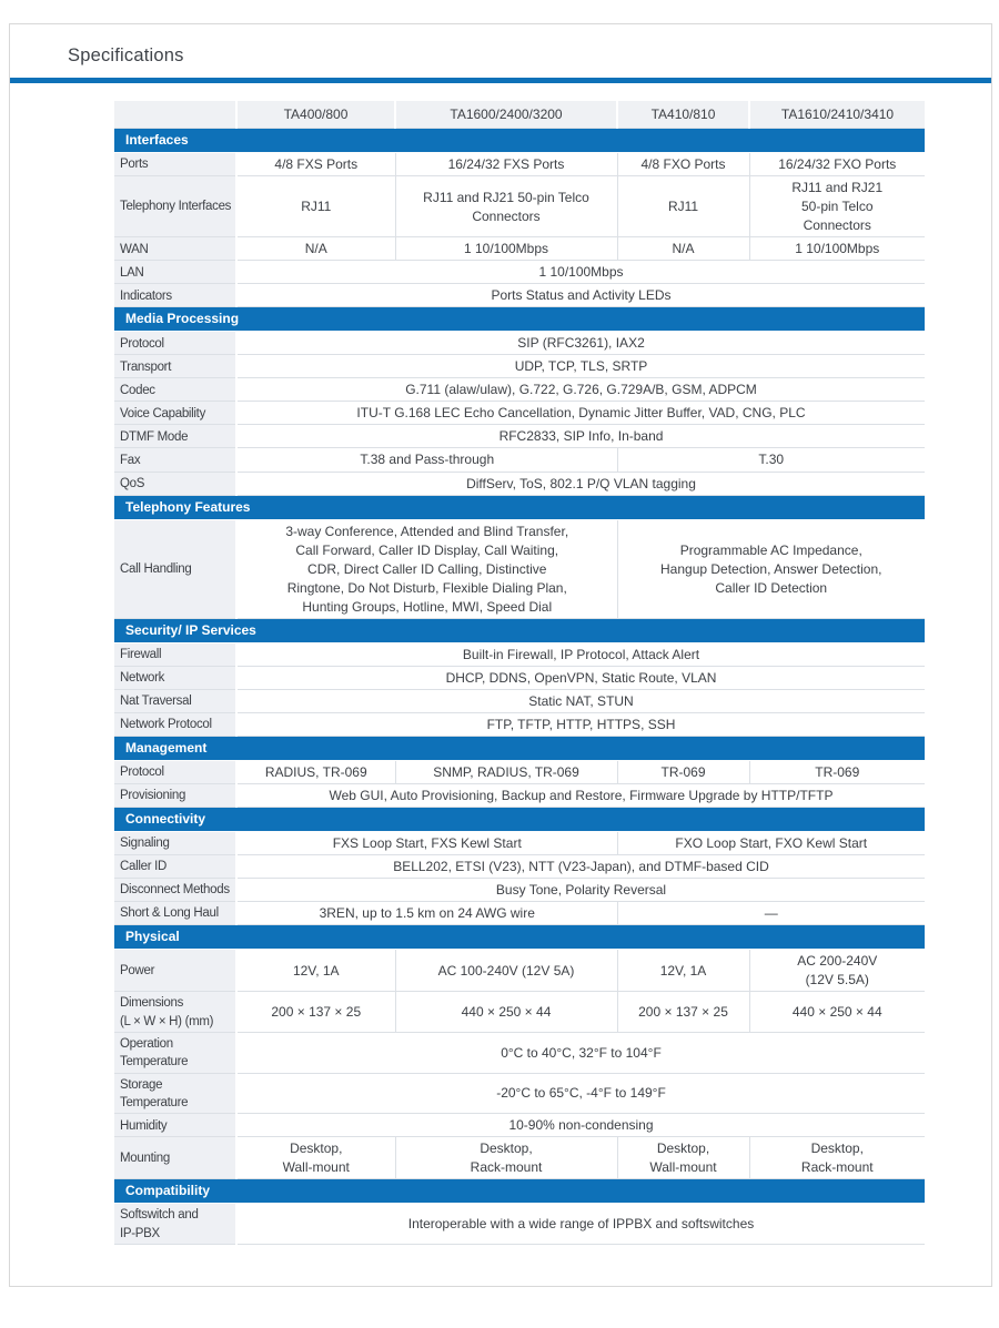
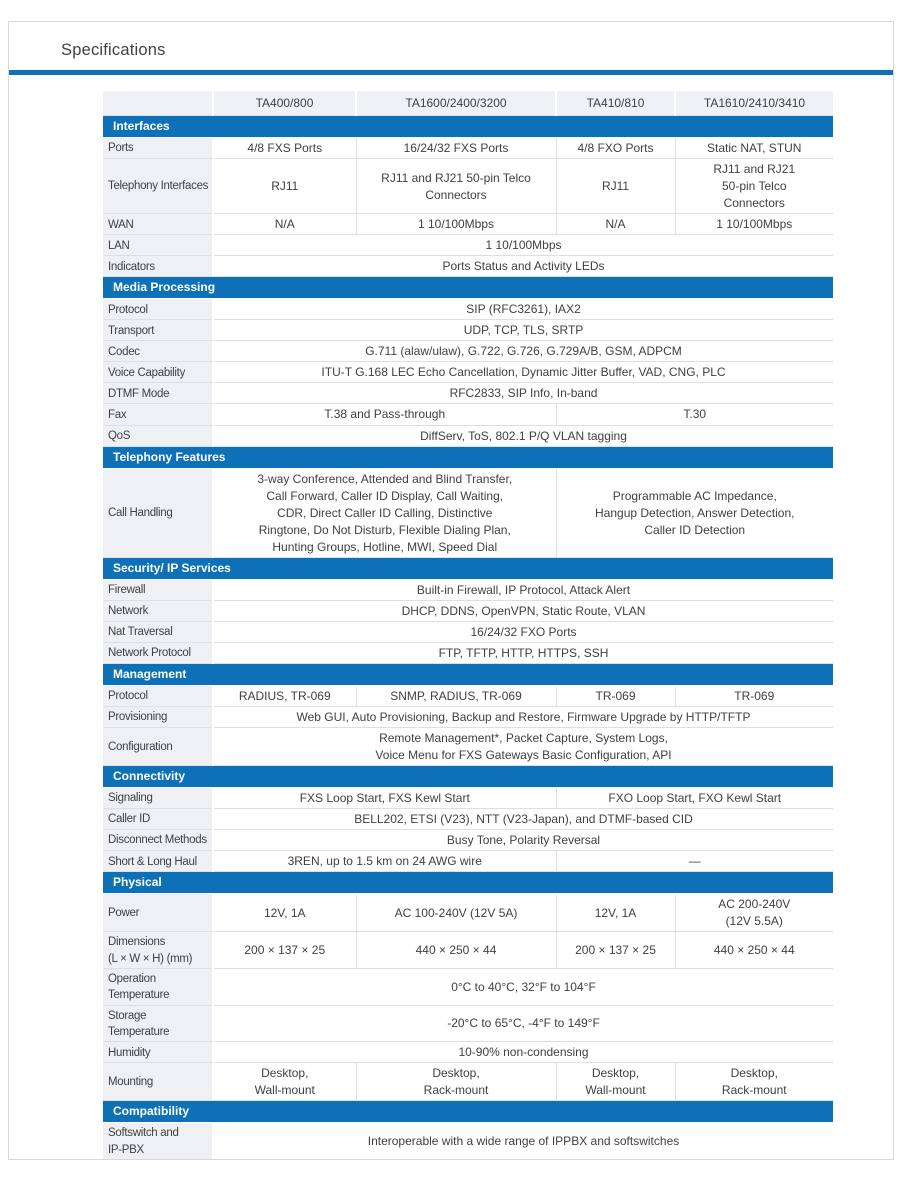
  Specifications
  	TA400/800	TA1600/2400/3200	TA410/810	TA1610/2410/3410
  Interfaces
- Ports	4/8 FXS Ports	16/24/32 FXS Ports	4/8 FXO Ports	16/24/32 FXO Ports
+ Ports	4/8 FXS Ports	16/24/32 FXS Ports	4/8 FXO Ports	Static NAT, STUN
  Telephony Interfaces	RJ11	RJ11 and RJ21 50-pin Telco Connectors	RJ11	RJ11 and RJ21 50-pin Telco Connectors
  WAN	N/A	1 10/100Mbps	N/A	1 10/100Mbps
  LAN	1 10/100Mbps
  Indicators	Ports Status and Activity LEDs
  Media Processing
  Protocol	SIP (RFC3261), IAX2
  Transport	UDP, TCP, TLS, SRTP
  Codec	G.711 (alaw/ulaw), G.722, G.726, G.729A/B, GSM, ADPCM
  Voice Capability	ITU-T G.168 LEC Echo Cancellation, Dynamic Jitter Buffer, VAD, CNG, PLC
  DTMF Mode	RFC2833, SIP Info, In-band
  Fax	T.38 and Pass-through	T.30
  QoS	DiffServ, ToS, 802.1 P/Q VLAN tagging
  Telephony Features
  Call Handling	3-way Conference, Attended and Blind Transfer, Call Forward, Caller ID Display, Call Waiting, CDR, Direct Caller ID Calling, Distinctive Ringtone, Do Not Disturb, Flexible Dialing Plan, Hunting Groups, Hotline, MWI, Speed Dial	Programmable AC Impedance, Hangup Detection, Answer Detection, Caller ID Detection
  Security/ IP Services
  Firewall	Built-in Firewall, IP Protocol, Attack Alert
  Network	DHCP, DDNS, OpenVPN, Static Route, VLAN
- Nat Traversal	Static NAT, STUN
+ Nat Traversal	16/24/32 FXO Ports
  Network Protocol	FTP, TFTP, HTTP, HTTPS, SSH
  Management
  Protocol	RADIUS, TR-069	SNMP, RADIUS, TR-069	TR-069	TR-069
  Provisioning	Web GUI, Auto Provisioning, Backup and Restore, Firmware Upgrade by HTTP/TFTP
+ Configuration	Remote Management*, Packet Capture, System Logs, Voice Menu for FXS Gateways Basic Configuration, API
  Connectivity
  Signaling	FXS Loop Start, FXS Kewl Start	FXO Loop Start, FXO Kewl Start
  Caller ID	BELL202, ETSI (V23), NTT (V23-Japan), and DTMF-based CID
  Disconnect Methods	Busy Tone, Polarity Reversal
  Short & Long Haul	3REN, up to 1.5 km on 24 AWG wire	—
  Physical
  Power	12V, 1A	AC 100-240V (12V 5A)	12V, 1A	AC 200-240V (12V 5.5A)
  Dimensions (L × W × H) (mm)	200 × 137 × 25	440 × 250 × 44	200 × 137 × 25	440 × 250 × 44
  Operation Temperature	0°C to 40°C, 32°F to 104°F
  Storage Temperature	-20°C to 65°C, -4°F to 149°F
  Humidity	10-90% non-condensing
  Mounting	Desktop, Wall-mount	Desktop, Rack-mount	Desktop, Wall-mount	Desktop, Rack-mount
  Compatibility
  Softswitch and IP-PBX	Interoperable with a wide range of IPPBX and softswitches
